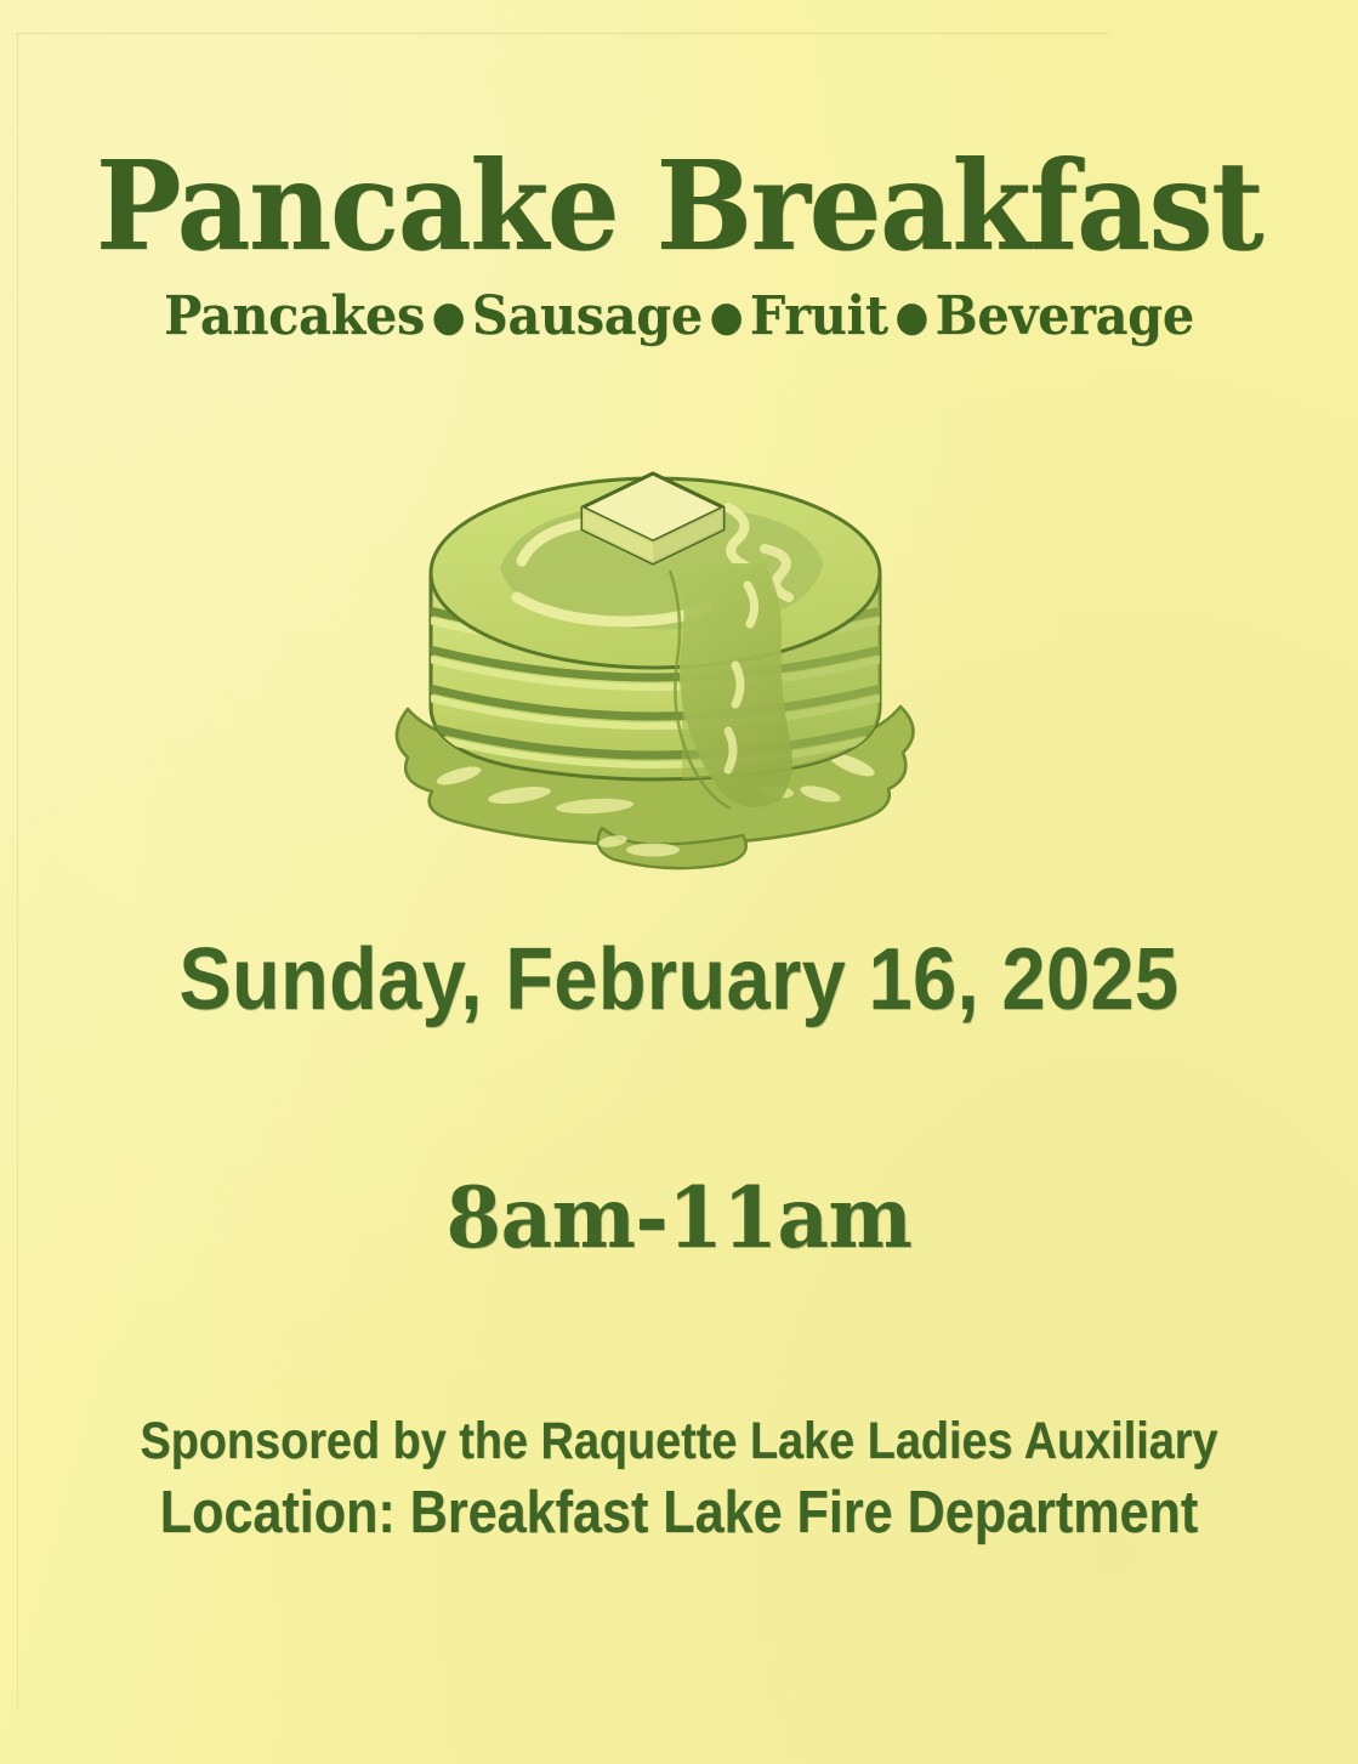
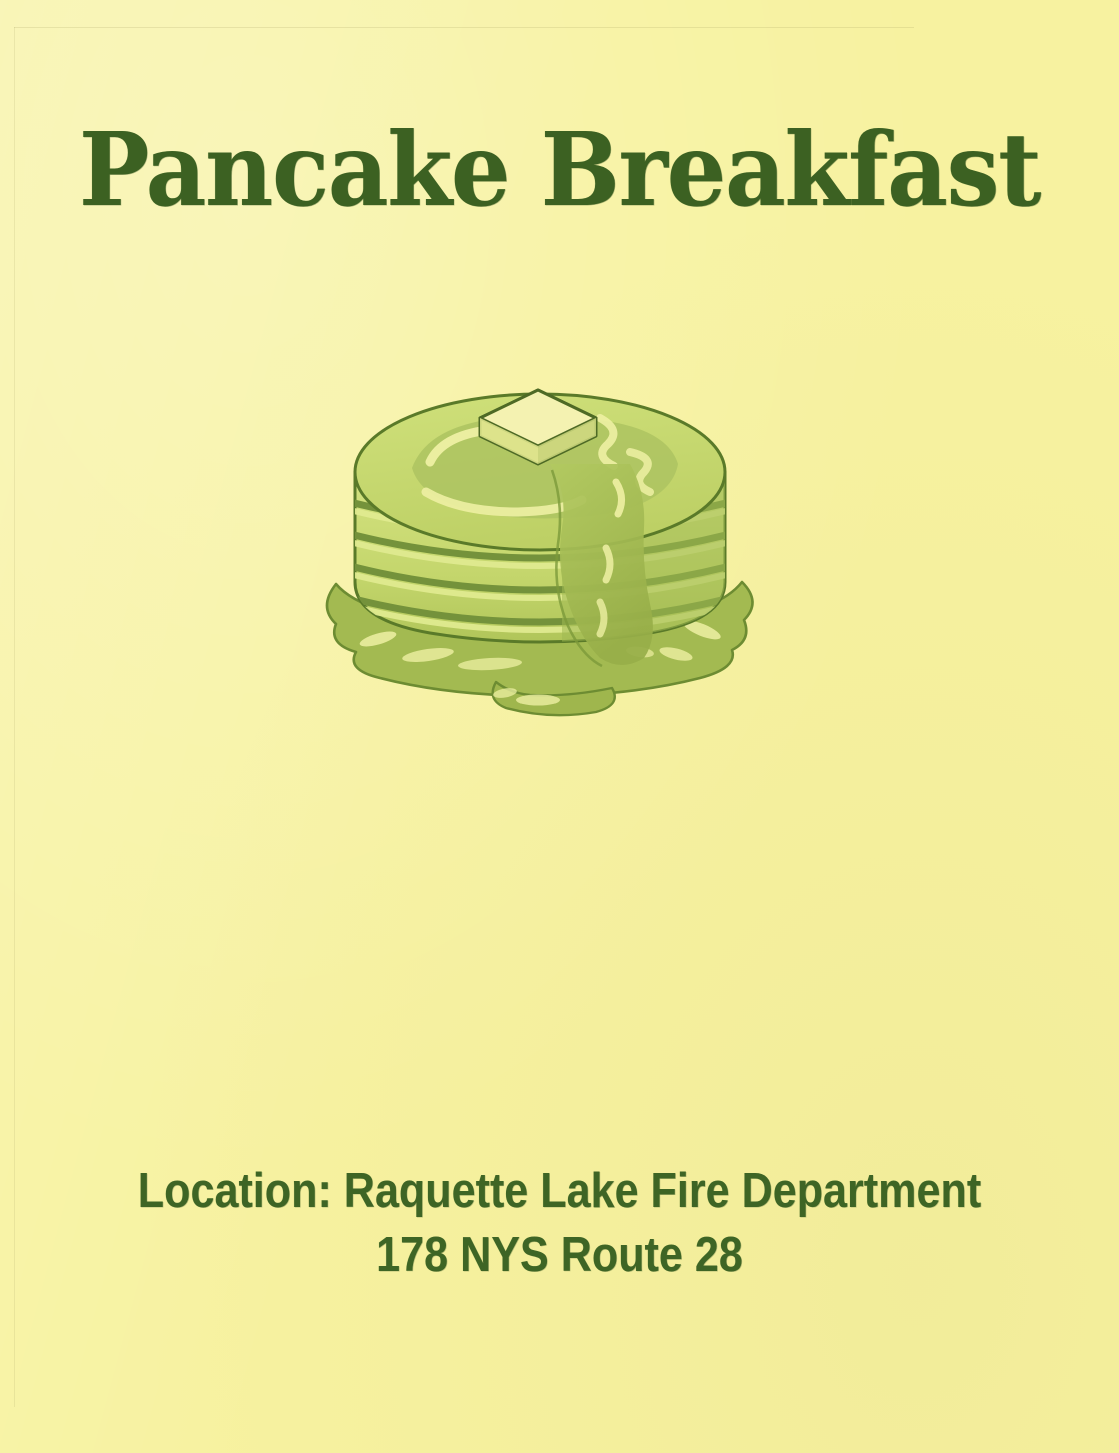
  Pancake Breakfast
- Pancakes ● Sausage ● Fruit ● Beverage
- Sunday, February 16, 2025
- 8am-11am
- Sponsored by the Raquette Lake Ladies Auxiliary
- Location: Breakfast Lake Fire Department
+ Location: Raquette Lake Fire Department
+ 178 NYS Route 28
